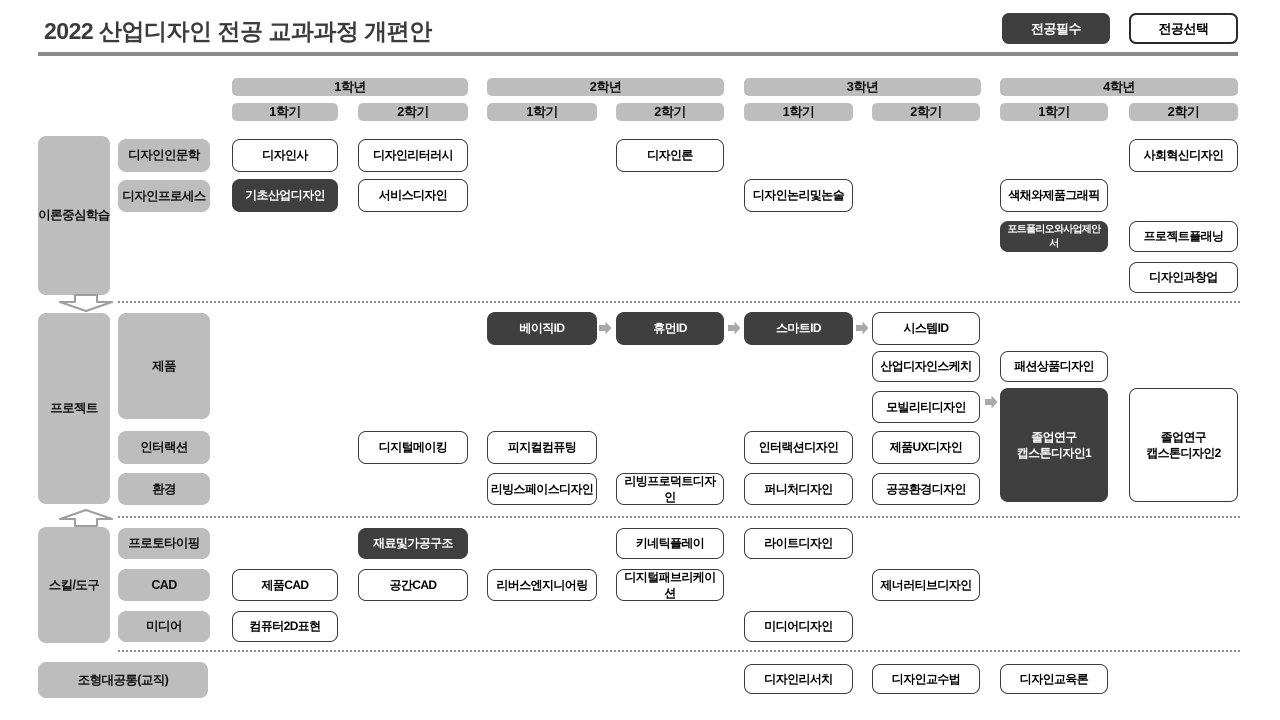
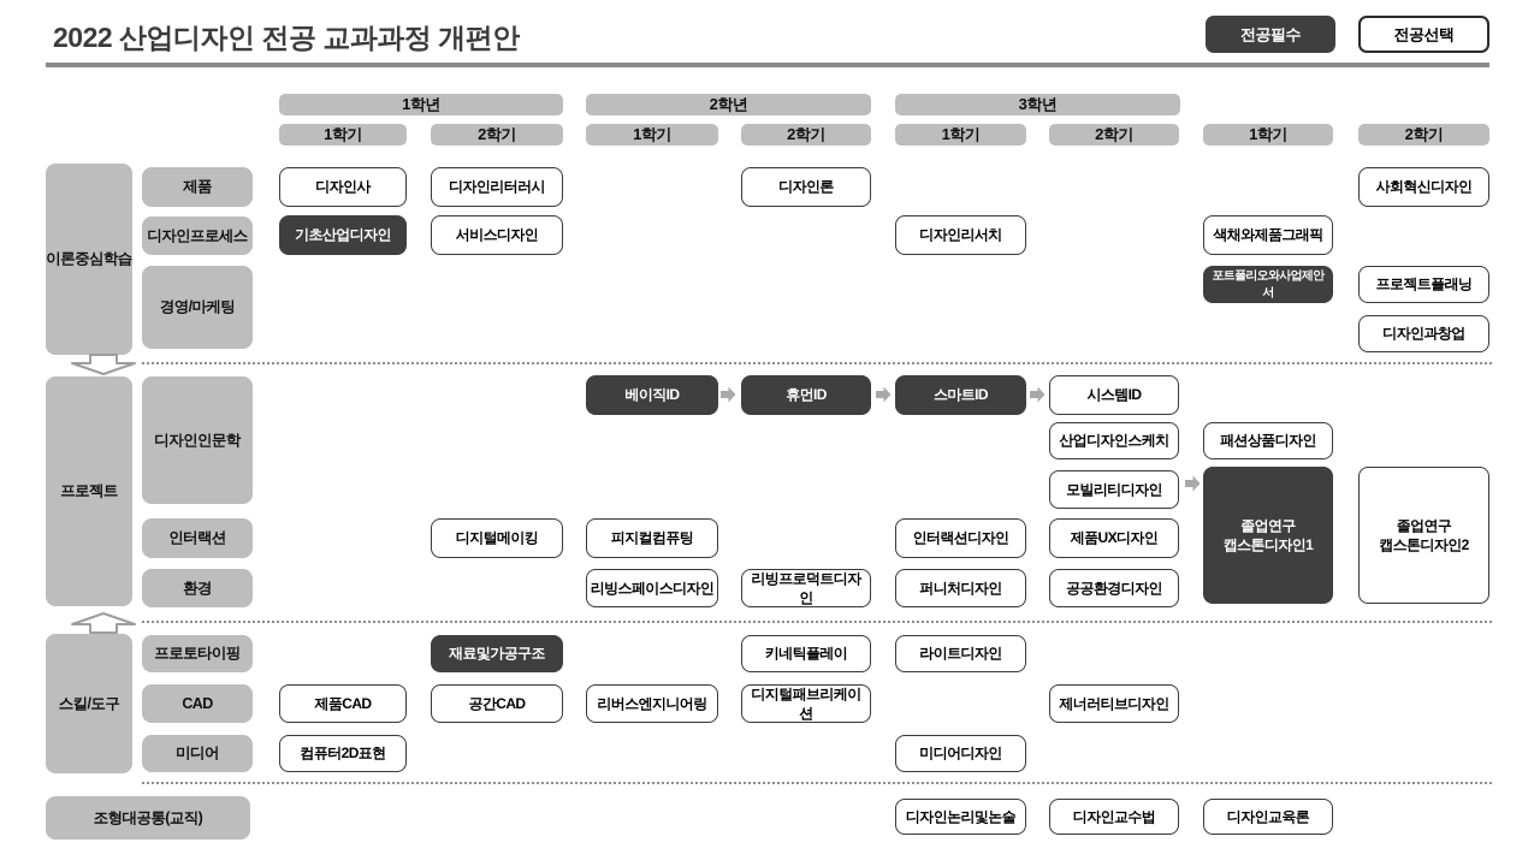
  2022 산업디자인 전공 교과과정 개편안
  전공필수
  전공선택
  1학년
  1학기
  2학기
  2학년
  1학기
  2학기
  3학년
  1학기
  2학기
- 4학년
  1학기
  2학기
  이론중심학습
- 디자인인문학
+ 제품
  디자인프로세스
+ 경영/마케팅
  프로젝트
- 제품
+ 디자인인문학
  인터랙션
  환경
  스킬/도구
  프로토타이핑
  CAD
  미디어
  조형대공통(교직)
  디자인사
  디자인리터러시
  디자인론
  사회혁신디자인
  기초산업디자인
  서비스디자인
- 디자인논리및논술
+ 디자인리서치
  색채와제품그래픽
  포트폴리오와사업제안서
  프로젝트플래닝
  디자인과창업
  베이직ID
  휴먼ID
  스마트ID
  시스템ID
  산업디자인스케치
  패션상품디자인
  모빌리티디자인
  졸업연구
  캡스톤디자인1
  졸업연구
  캡스톤디자인2
  디지털메이킹
  피지컬컴퓨팅
  인터랙션디자인
  제품UX디자인
  리빙스페이스디자인
  리빙프로덕트디자인
  퍼니처디자인
  공공환경디자인
  재료및가공구조
  키네틱플레이
  라이트디자인
  제품CAD
  공간CAD
  리버스엔지니어링
  디지털패브리케이션
  제너러티브디자인
  컴퓨터2D표현
  미디어디자인
- 디자인리서치
+ 디자인논리및논술
  디자인교수법
  디자인교육론
